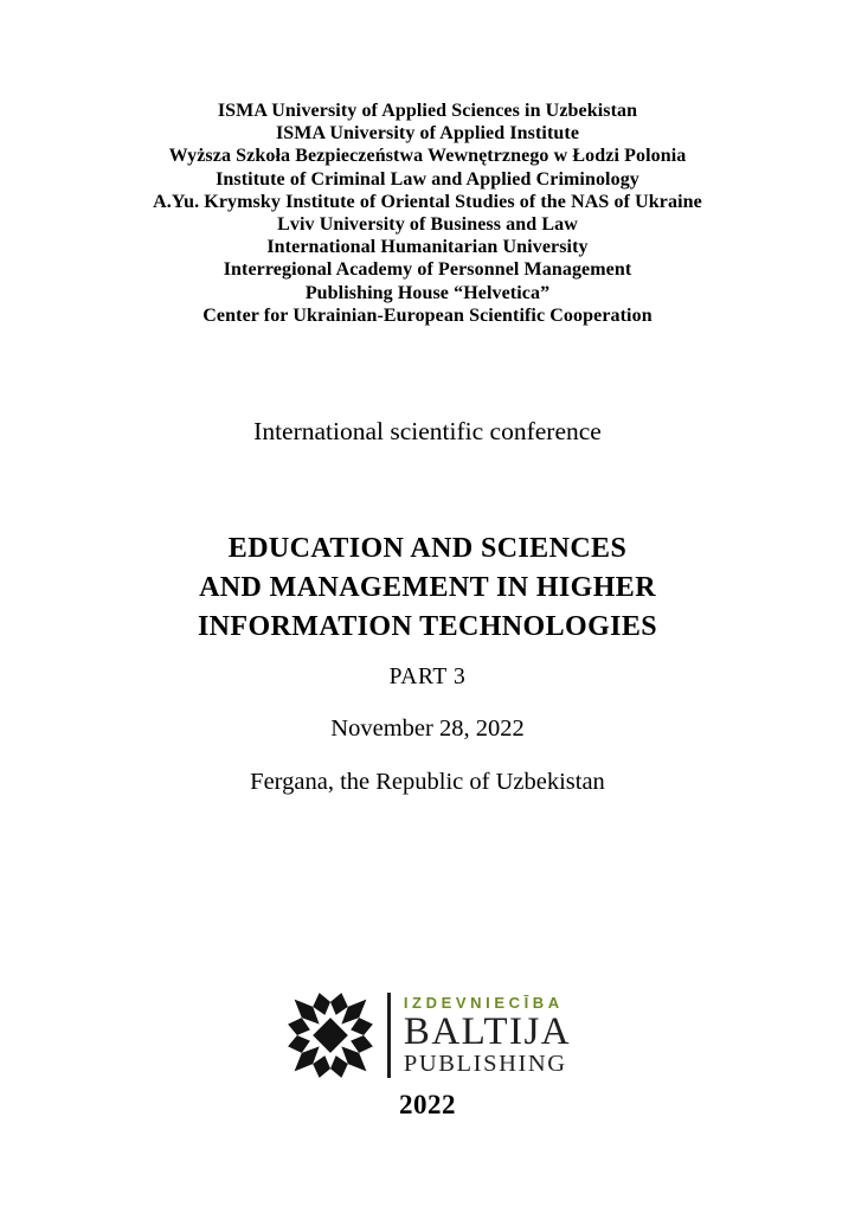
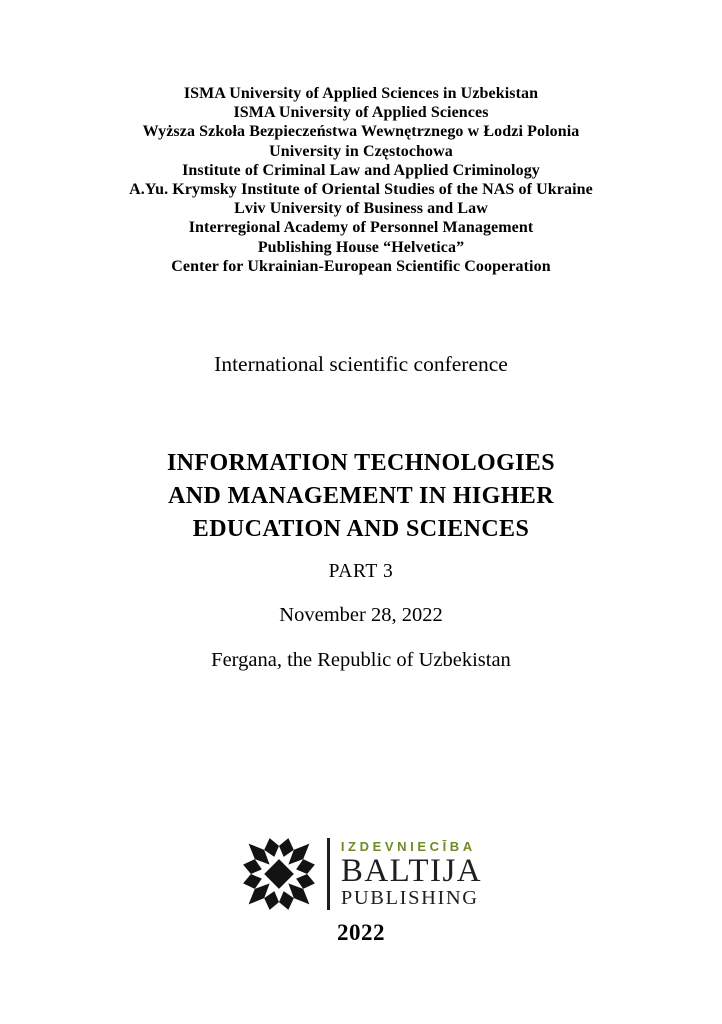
  ISMA University of Applied Sciences in Uzbekistan
- ISMA University of Applied Institute
+ ISMA University of Applied Sciences
  Wyższa Szkoła Bezpieczeństwa Wewnętrznego w Łodzi Polonia
+ University in Częstochowa
  Institute of Criminal Law and Applied Criminology
  A.Yu. Krymsky Institute of Oriental Studies of the NAS of Ukraine
  Lviv University of Business and Law
- International Humanitarian University
  Interregional Academy of Personnel Management
  Publishing House “Helvetica”
  Center for Ukrainian-European Scientific Cooperation
  International scientific conference
- EDUCATION AND SCIENCES
+ INFORMATION TECHNOLOGIES
  AND MANAGEMENT IN HIGHER
- INFORMATION TECHNOLOGIES
+ EDUCATION AND SCIENCES
  PART 3
  November 28, 2022
  Fergana, the Republic of Uzbekistan
  IZDEVNIECĪBA
  BALTIJA
  PUBLISHING
  2022
